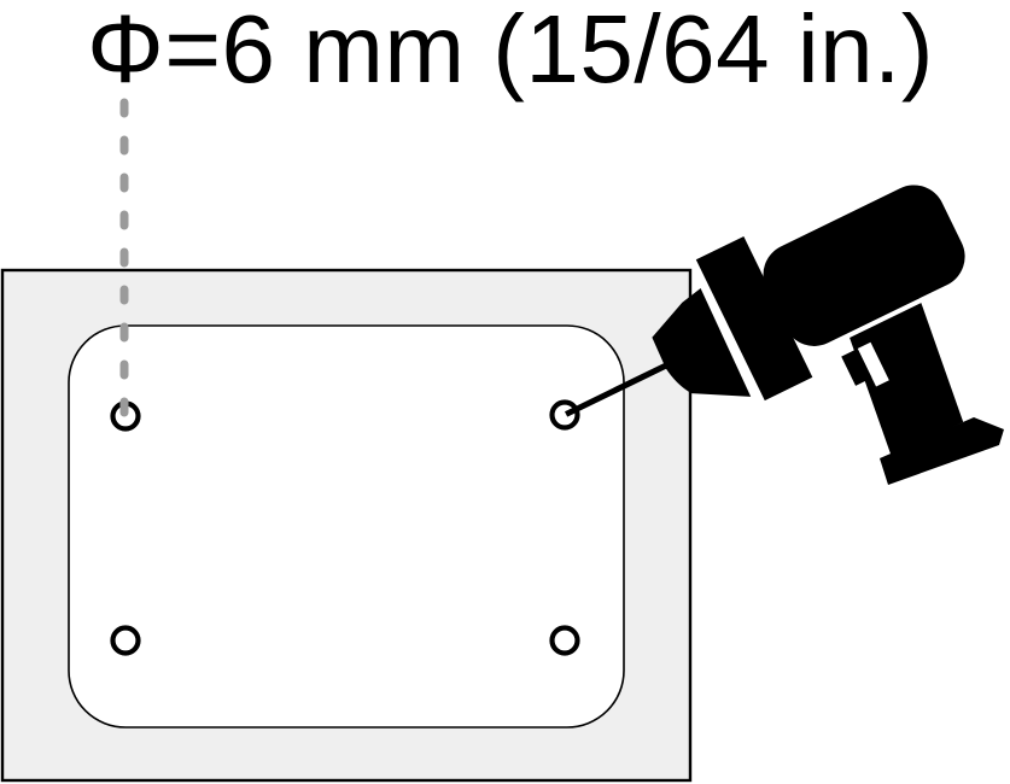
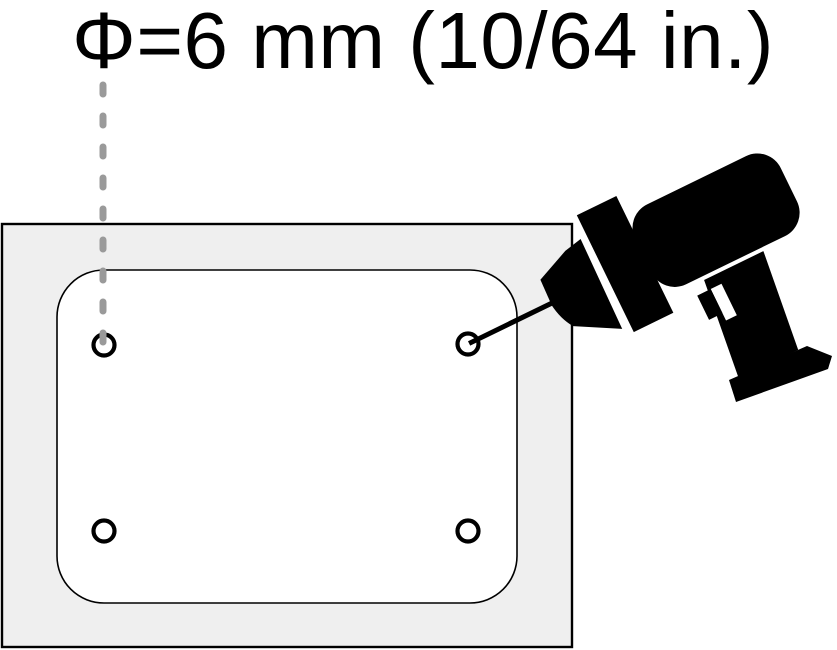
- Φ=6 mm (15/64 in.)
+ Φ=6 mm (10/64 in.)
